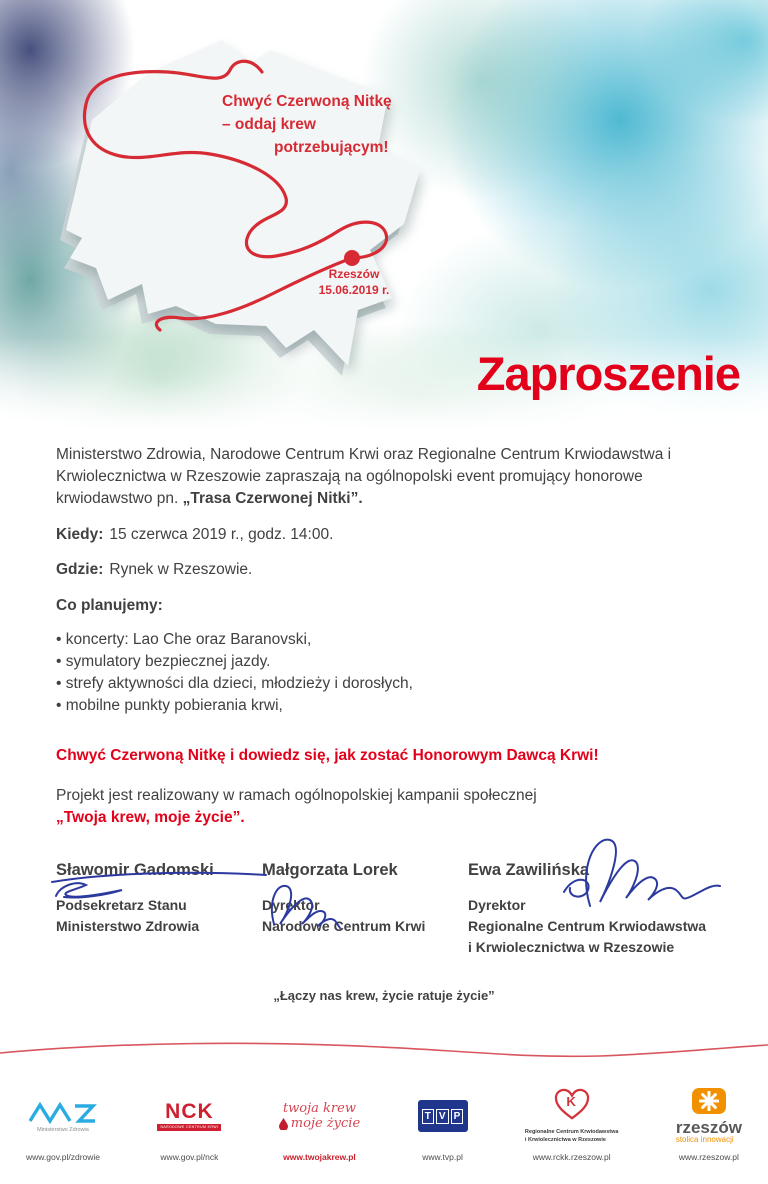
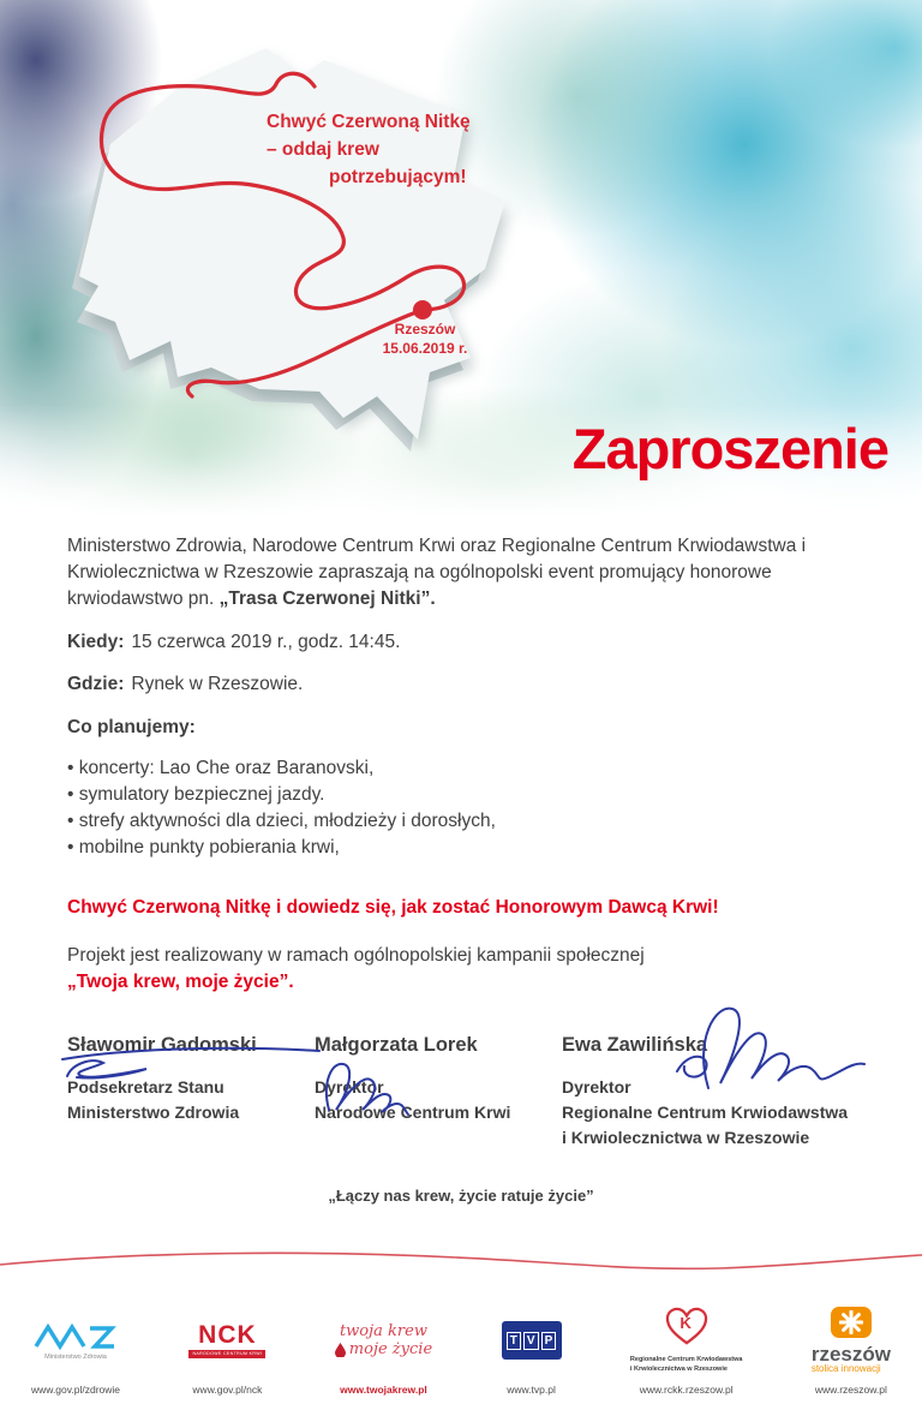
  Chwyć Czerwoną Nitkę
  – oddaj krew
  potrzebującym!
  Rzeszów
  15.06.2019 r.
  Zaproszenie
  Ministerstwo Zdrowia, Narodowe Centrum Krwi oraz Regionalne Centrum Krwiodawstwa i Krwiolecznictwa w Rzeszowie zapraszają na ogólnopolski event promujący honorowe krwiodawstwo pn. „Trasa Czerwonej Nitki”.
- Kiedy: 15 czerwca 2019 r., godz. 14:00.
+ Kiedy: 15 czerwca 2019 r., godz. 14:45.
  Gdzie: Rynek w Rzeszowie.
  Co planujemy:
  koncerty: Lao Che oraz Baranovski,
  symulatory bezpiecznej jazdy.
  strefy aktywności dla dzieci, młodzieży i dorosłych,
  mobilne punkty pobierania krwi,
  Chwyć Czerwoną Nitkę i dowiedz się, jak zostać Honorowym Dawcą Krwi!
  Projekt jest realizowany w ramach ogólnopolskiej kampanii społecznej
  „Twoja krew, moje życie”.
  Sławomir Gadomski
  Podsekretarz Stanu
  Ministerstwo Zdrowia
  Małgorzata Lorek
  Dyrktor
  Narodoweentrum Krwi
  Ewa Zawilińska
  Dyrektor
  Regionalne Centrum Krwiodawstwa
  i Krwiolecznictwa w Rzeszowie
  „Łączy nas krew, życie ratuje życie”
  www.gov.pl/zdrowie
  NCK
  www.gov.pl/nck
  twoja krew
  moje życie
  www.twojakrew.pl
  T
  V
  P
  www.tvp.pl
  K
  www.rckk.rzeszow.pl
  rzeszów
  stolica innowacji
  www.rzeszow.pl
